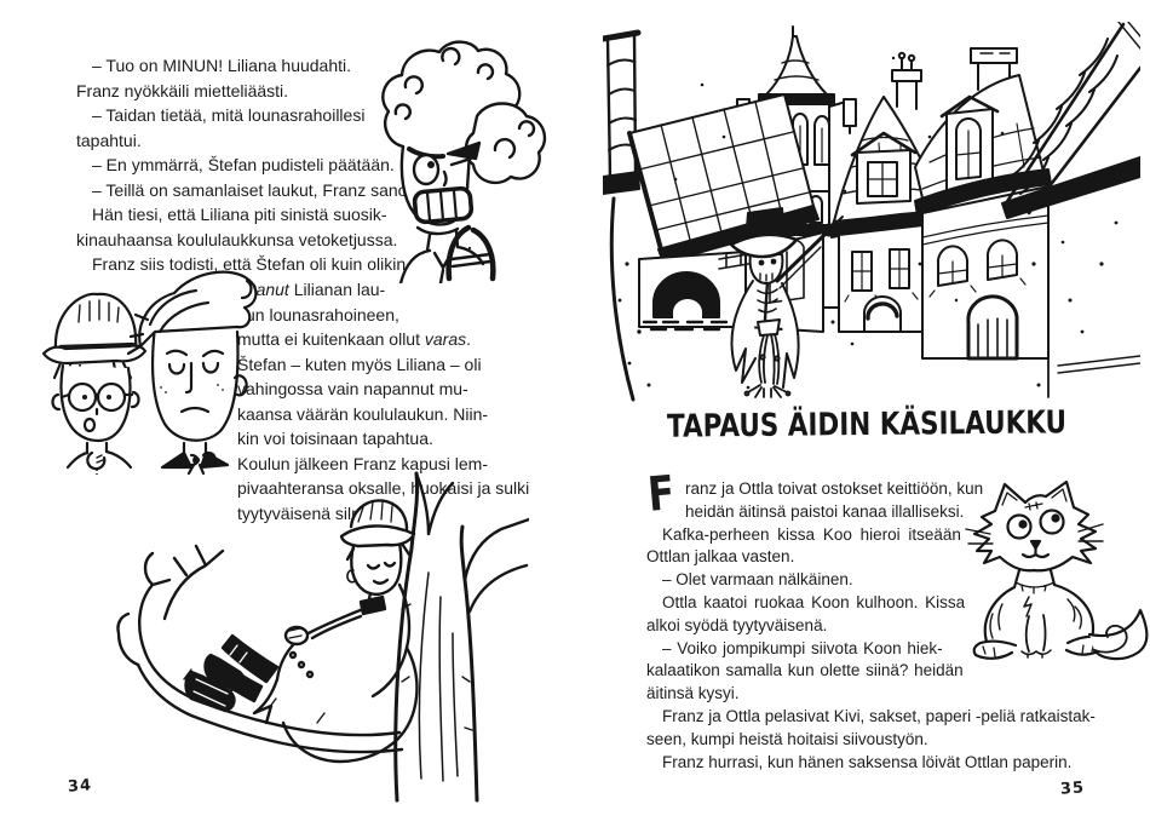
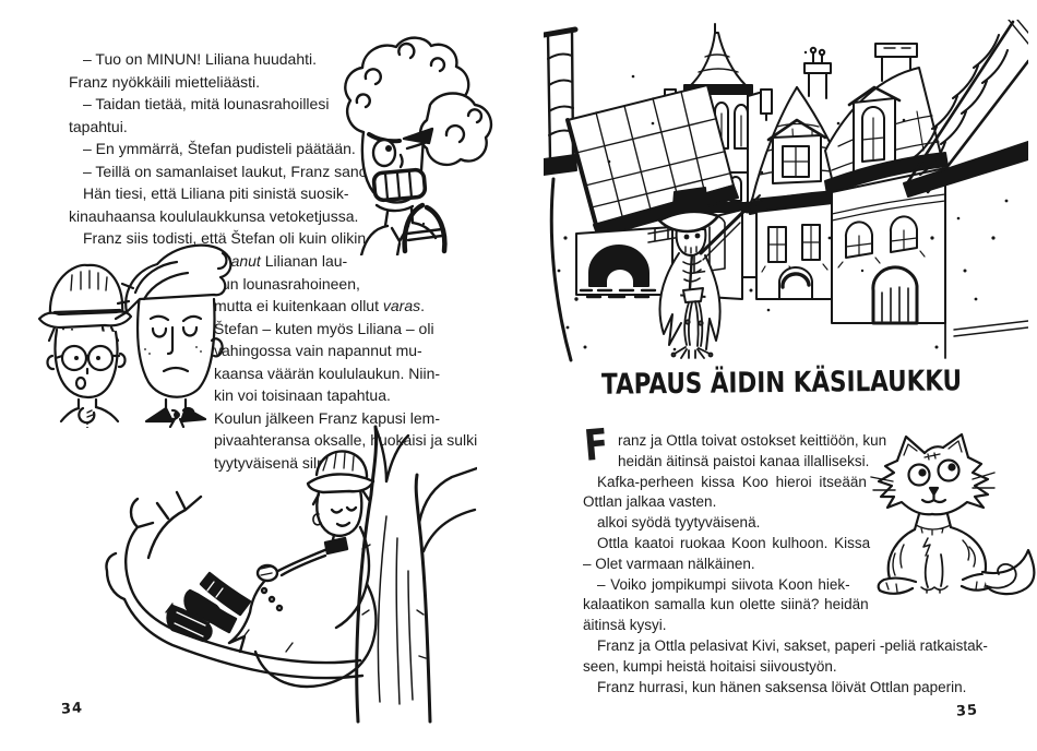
  – Tuo on MINUN! Liliana huudahti.
  Franz nyökkäili mietteliäästi.
  – Taidan tietää, mitä lounasrahoillesi
  tapahtui.
  – En ymmärrä, Štefan pudisteli päätään.
  – Teillä on samanlaiset laukut, Franz san
  Hän tiesi, että Liliana piti sinistä suosik-
  kinauhaansa koululaukkunsa vetoketjussa.
  Franz siis todisti, että Štefan oli kuin olikin
  anut Lilianan lau-
  n lounasrahoineen,
  mutta ei kuitenkaan ollut varas.
  Štefan – kuten myös Liliana – oli
  vahingossa vain napannut mu-
  kaansa väärän koululaukun. Niin-
  kin voi toisinaan tapahtua.
  Koulun jälkeen Franz kapusi lem-
  pivaahteransa oksalle,uokaisi ja sulki
  tyytyväisenä sil.
  TAPAUS ÄIDIN KÄSILAUKKU
  ranz ja Ottla toivat ostokset keittiöön, kun
  heidän äitinsä paistoi kanaa illalliseksi.
  Kafka-perheen kissa Koo hieroi itseään
  Ottlan jalkaa vasten.
- – Olet varmaan nälkäinen.
+ alkoi syödä tyytyväisenä.
  Ottla kaatoi ruokaa Koon kulhoon. Kissa
- alkoi syödä tyytyväisenä.
+ – Olet varmaan nälkäinen.
  – Voiko jompikumpi siivota Koon hiek-
  kalaatikon samalla kun olette siinä? heidän
  äitinsä kysyi.
  Franz ja Ottla pelasivat Kivi, sakset, paperi -peliä ratkaistak-
  seen, kumpi heistä hoitaisi siivoustyön.
  Franz hurrasi, kun hänen saksensa löivät Ottlan paperin.
